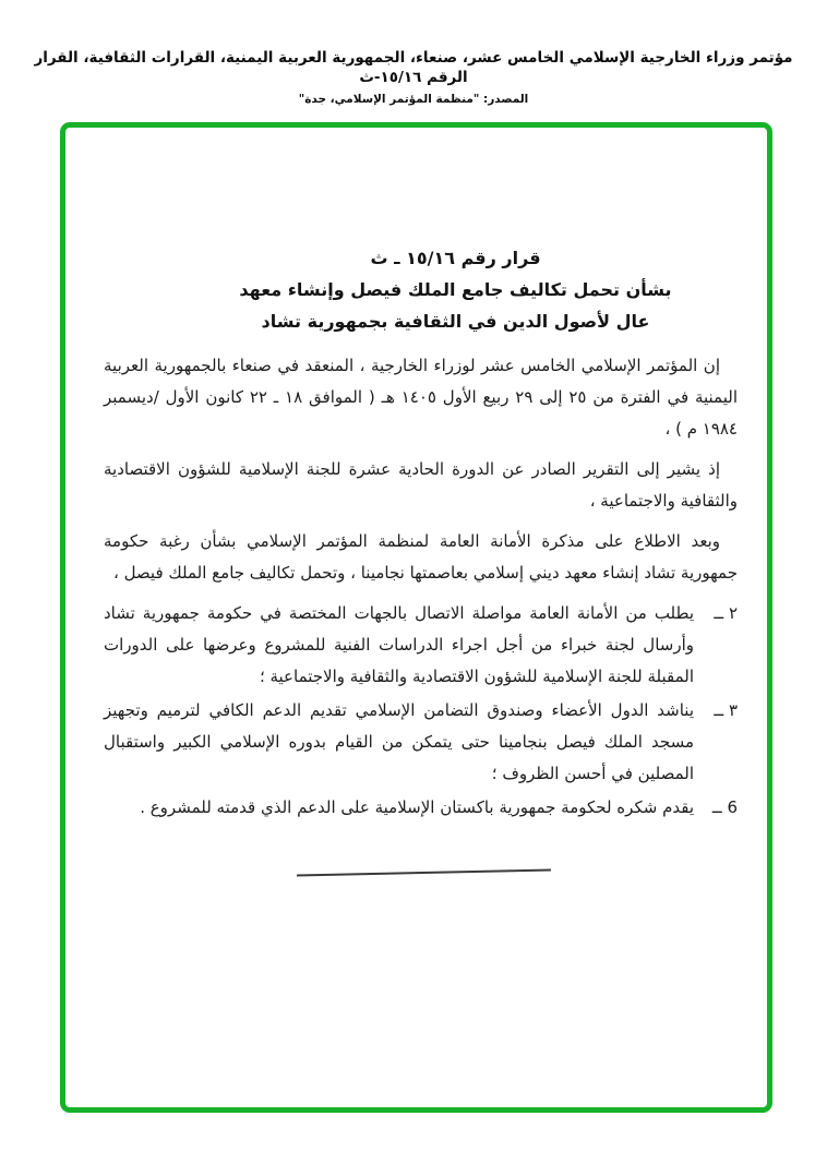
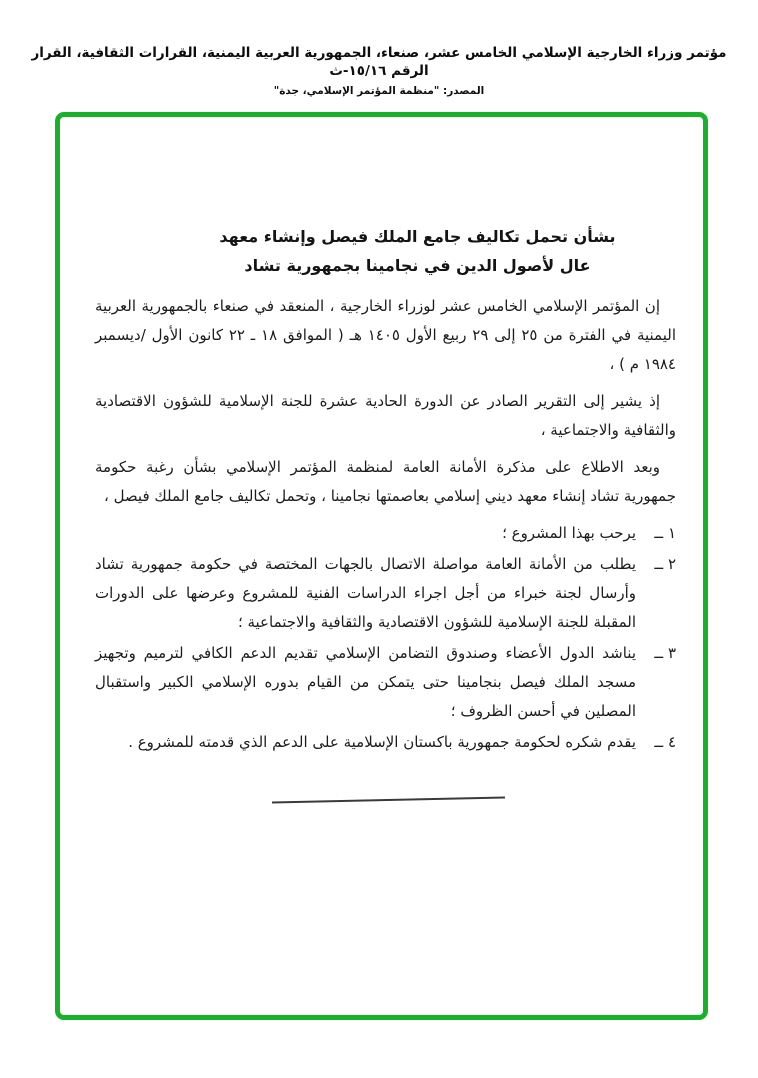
  مؤتمر وزراء الخارجية الإسلامي الخامس عشر، صنعاء، الجمهورية العربية اليمنية، القرارات الثقافية، القرار الرقم ١٥/١٦-ث
  المصدر: "منظمة المؤتمر الإسلامي، جدة"
- قرار رقم ١٥/١٦ ـ ث
  بشأن تحمل تكاليف جامع الملك فيصل وإنشاء معهد
- عال لأصول الدين في الثقافية بجمهورية تشاد
+ عال لأصول الدين في نجامينا بجمهورية تشاد
  إن المؤتمر الإسلامي الخامس عشر لوزراء الخارجية ، المنعقد في صنعاء بالجمهورية العربية اليمنية في الفترة من ٢٥ إلى ٢٩ ربيع الأول ١٤٠٥ هـ ( الموافق ١٨ ـ ٢٢ كانون الأول /ديسمبر ١٩٨٤ م ) ،
  إذ يشير إلى التقرير الصادر عن الدورة الحادية عشرة للجنة الإسلامية للشؤون الاقتصادية والثقافية والاجتماعية ،
  وبعد الاطلاع على مذكرة الأمانة العامة لمنظمة المؤتمر الإسلامي بشأن رغبة حكومة جمهورية تشاد إنشاء معهد ديني إسلامي بعاصمتها نجامينا ، وتحمل تكاليف جامع الملك فيصل ،
+ ١ ــ
+ يرحب بهذا المشروع ؛
  ٢ ــ
  يطلب من الأمانة العامة مواصلة الاتصال بالجهات المختصة في حكومة جمهورية تشاد وأرسال لجنة خبراء من أجل اجراء الدراسات الفنية للمشروع وعرضها على الدورات المقبلة للجنة الإسلامية للشؤون الاقتصادية والثقافية والاجتماعية ؛
  ٣ ــ
  يناشد الدول الأعضاء وصندوق التضامن الإسلامي تقديم الدعم الكافي لترميم وتجهيز مسجد الملك فيصل بنجامينا حتى يتمكن من القيام بدوره الإسلامي الكبير واستقبال المصلين في أحسن الظروف ؛
- 6 ــ
+ ٤ ــ
  يقدم شكره لحكومة جمهورية باكستان الإسلامية على الدعم الذي قدمته للمشروع .
